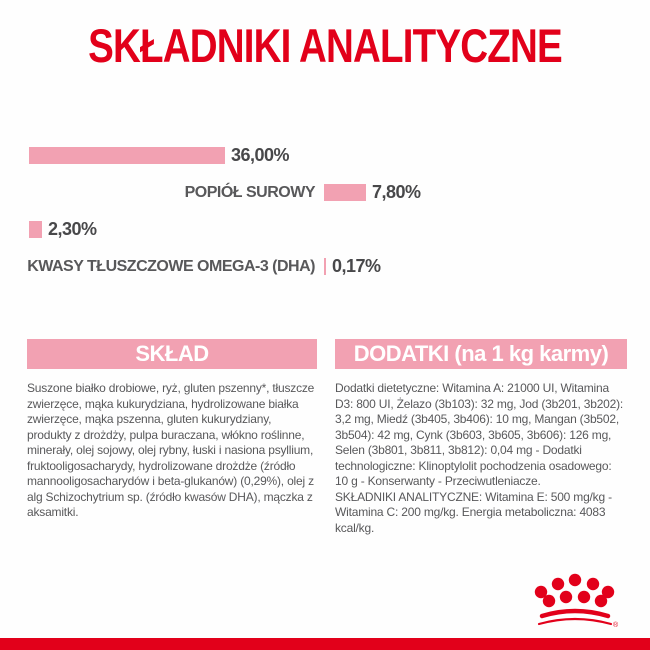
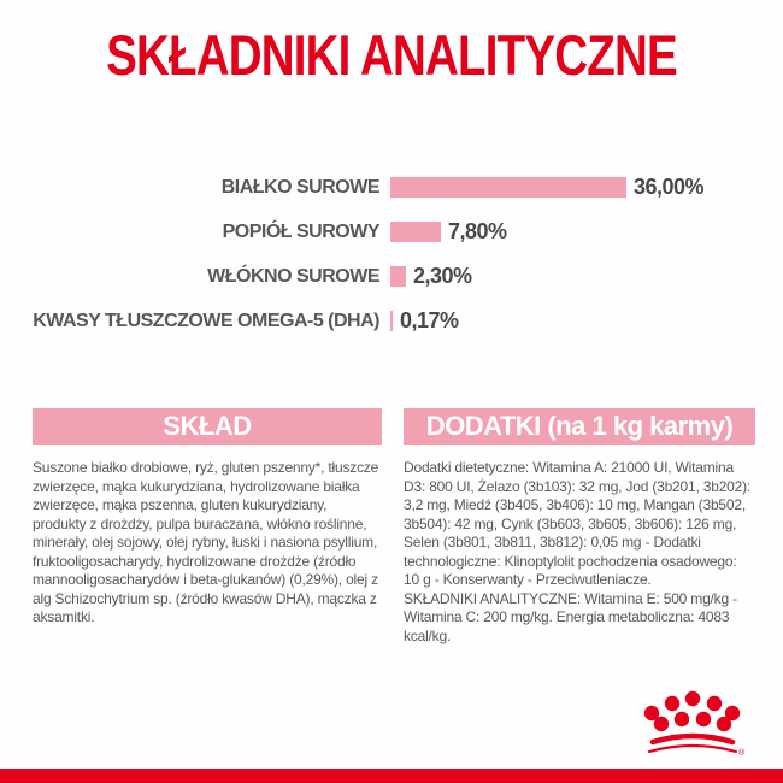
  SKŁADNIKI ANALITYCZNE
+ BIAŁKO SUROWE
  36,00%
  POPIÓŁ SUROWY
  7,80%
+ WŁÓKNO SUROWE
  2,30%
- KWASY TŁUSZCZOWE OMEGA-3 (DHA)
+ KWASY TŁUSZCZOWE OMEGA-5 (DHA)
  0,17%
  SKŁAD
  DODATKI (na 1 kg karmy)
  Suszone białko drobiowe, ryż, gluten pszenny*, tłuszcze zwierzęce, mąka kukurydziana, hydrolizowane białka zwierzęce, mąka pszenna, gluten kukurydziany, produkty z drożdży, pulpa buraczana, włókno roślinne, minerały, olej sojowy, olej rybny, łuski i nasiona psyllium, fruktooligosacharydy, hydrolizowane drożdże (źródło mannooligosacharydów i beta-glukanów) (0,29%), olej z alg Schizochytrium sp. (źródło kwasów DHA), mączka z aksamitki.
- Dodatki dietetyczne: Witamina A: 21000 UI, Witamina D3: 800 UI, Żelazo (3b103): 32 mg, Jod (3b201, 3b202): 3,2 mg, Miedź (3b405, 3b406): 10 mg, Mangan (3b502, 3b504): 42 mg, Cynk (3b603, 3b605, 3b606): 126 mg, Selen (3b801, 3b811, 3b812): 0,04 mg - Dodatki technologiczne: Klinoptylolit pochodzenia osadowego: 10 g - Konserwanty - Przeciwutleniacze.
+ Dodatki dietetyczne: Witamina A: 21000 UI, Witamina D3: 800 UI, Żelazo (3b103): 32 mg, Jod (3b201, 3b202): 3,2 mg, Miedź (3b405, 3b406): 10 mg, Mangan (3b502, 3b504): 42 mg, Cynk (3b603, 3b605, 3b606): 126 mg, Selen (3b801, 3b811, 3b812): 0,05 mg - Dodatki technologiczne: Klinoptylolit pochodzenia osadowego: 10 g - Konserwanty - Przeciwutleniacze.
  SKŁADNIKI ANALITYCZNE: Witamina E: 500 mg/kg - Witamina C: 200 mg/kg. Energia metaboliczna: 4083 kcal/kg.
